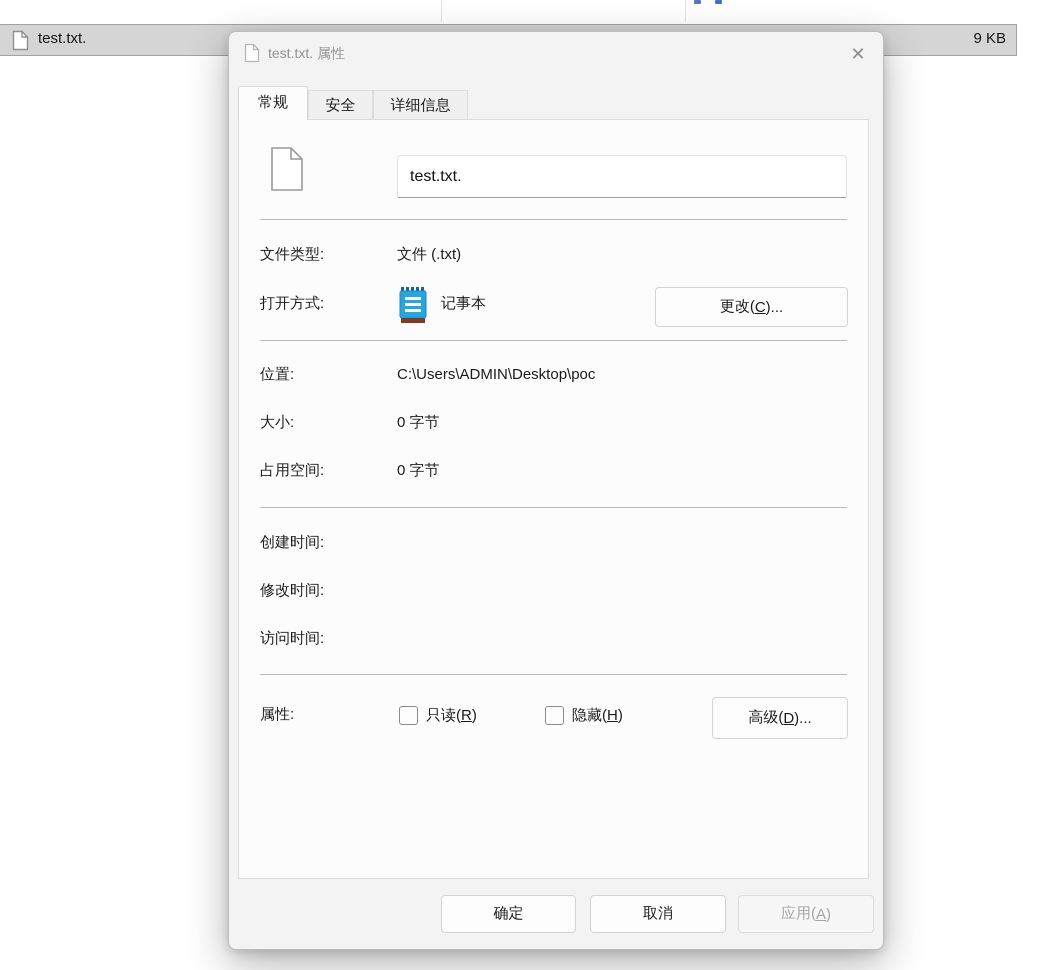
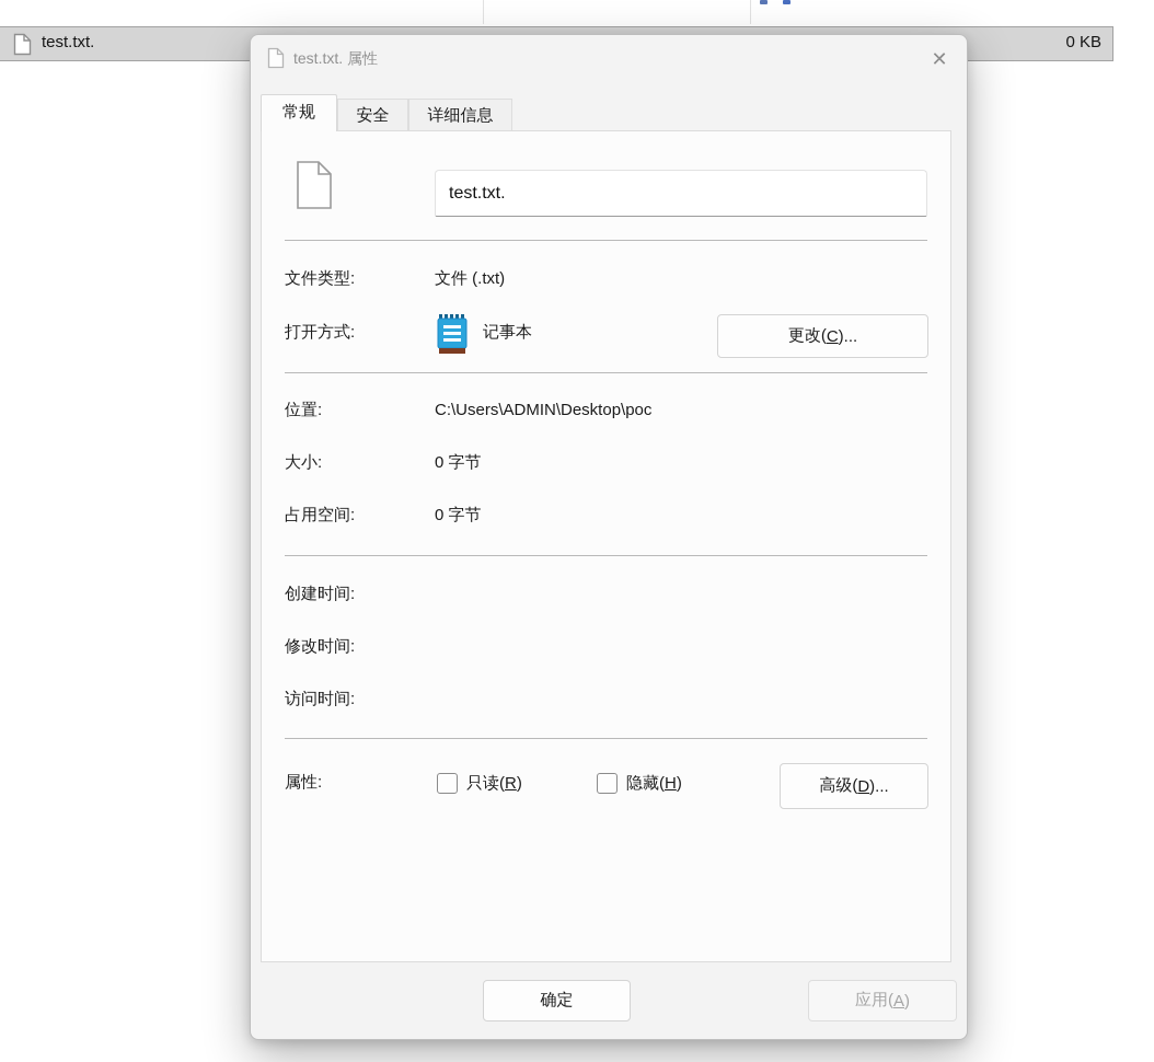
  test.txt.
- 9 KB
+ 0 KB
  test.txt. 属性
  ✕
  常规
  安全
  详细信息
  test.txt.
  文件类型:
  文件 (.txt)
  打开方式:
  记事本
  更改(
  C
  )...
  位置:
  C:\Users\ADMIN\Desktop\poc
  大小:
  0 字节
  占用空间:
  0 字节
  创建时间:
  修改时间:
  访问时间:
  属性:
  只读(R)
  隐藏(H)
  高级(
  D
  )...
  确定
- 取消
  应用(
  A
  )
